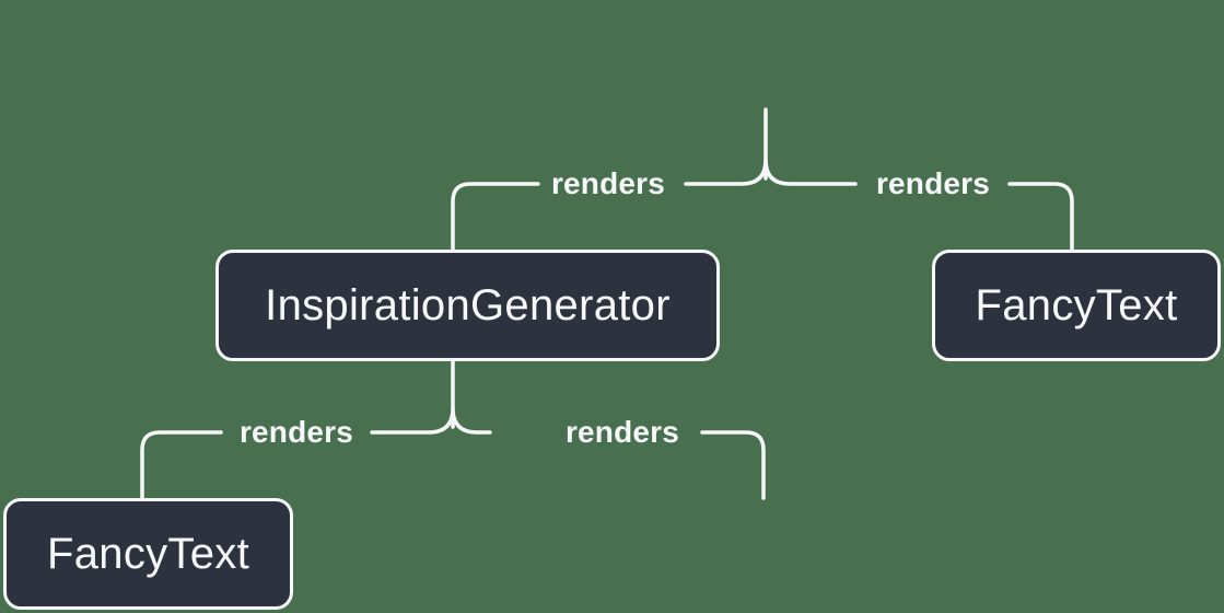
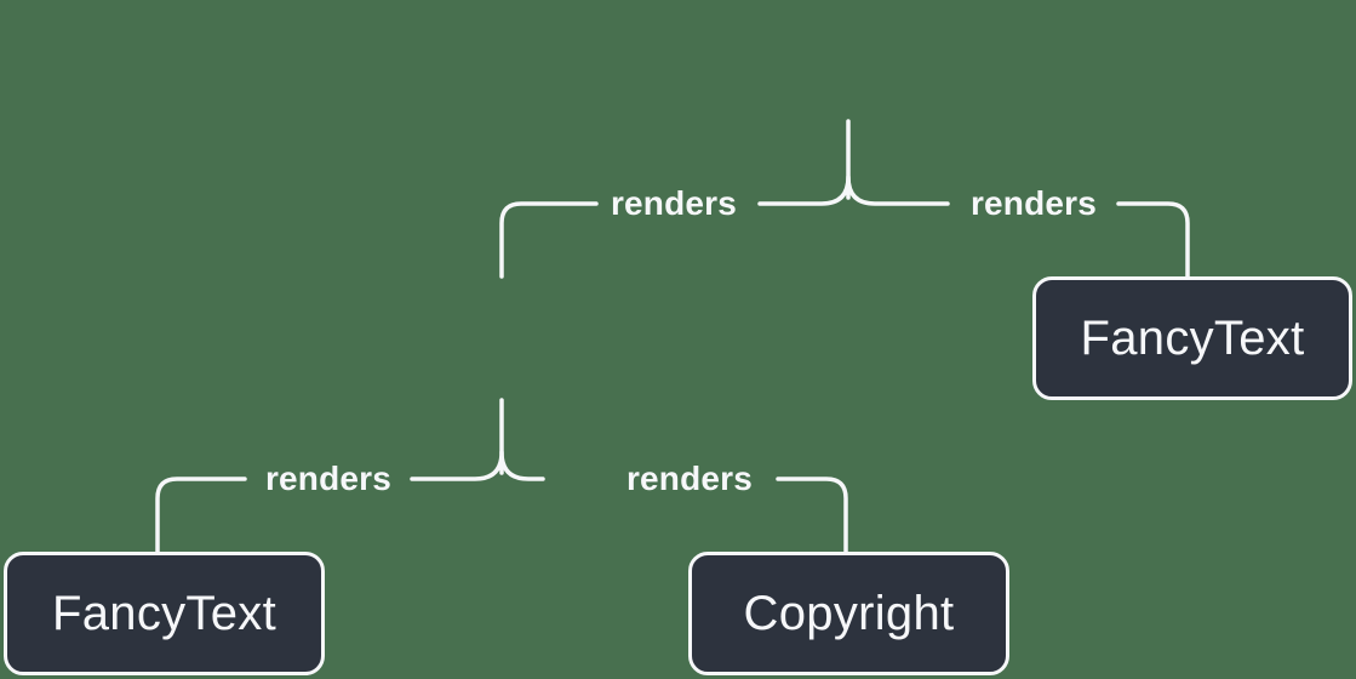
- InspirationGenerator
  FancyText
  FancyText
+ Copyright
  renders
  renders
  renders
  renders
